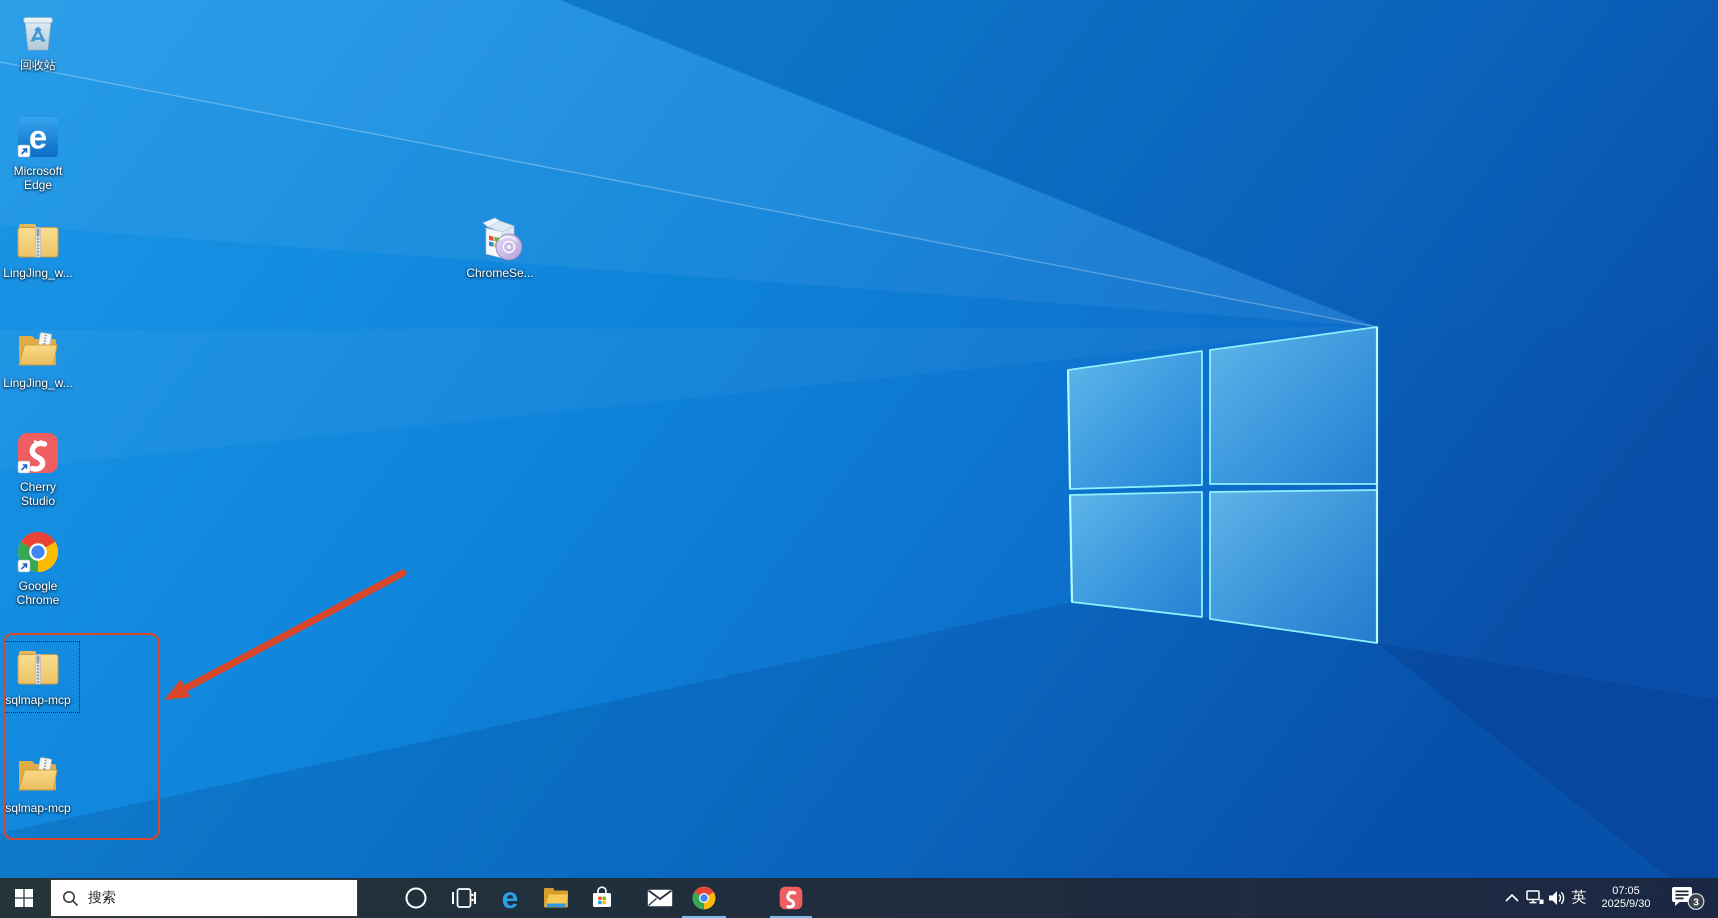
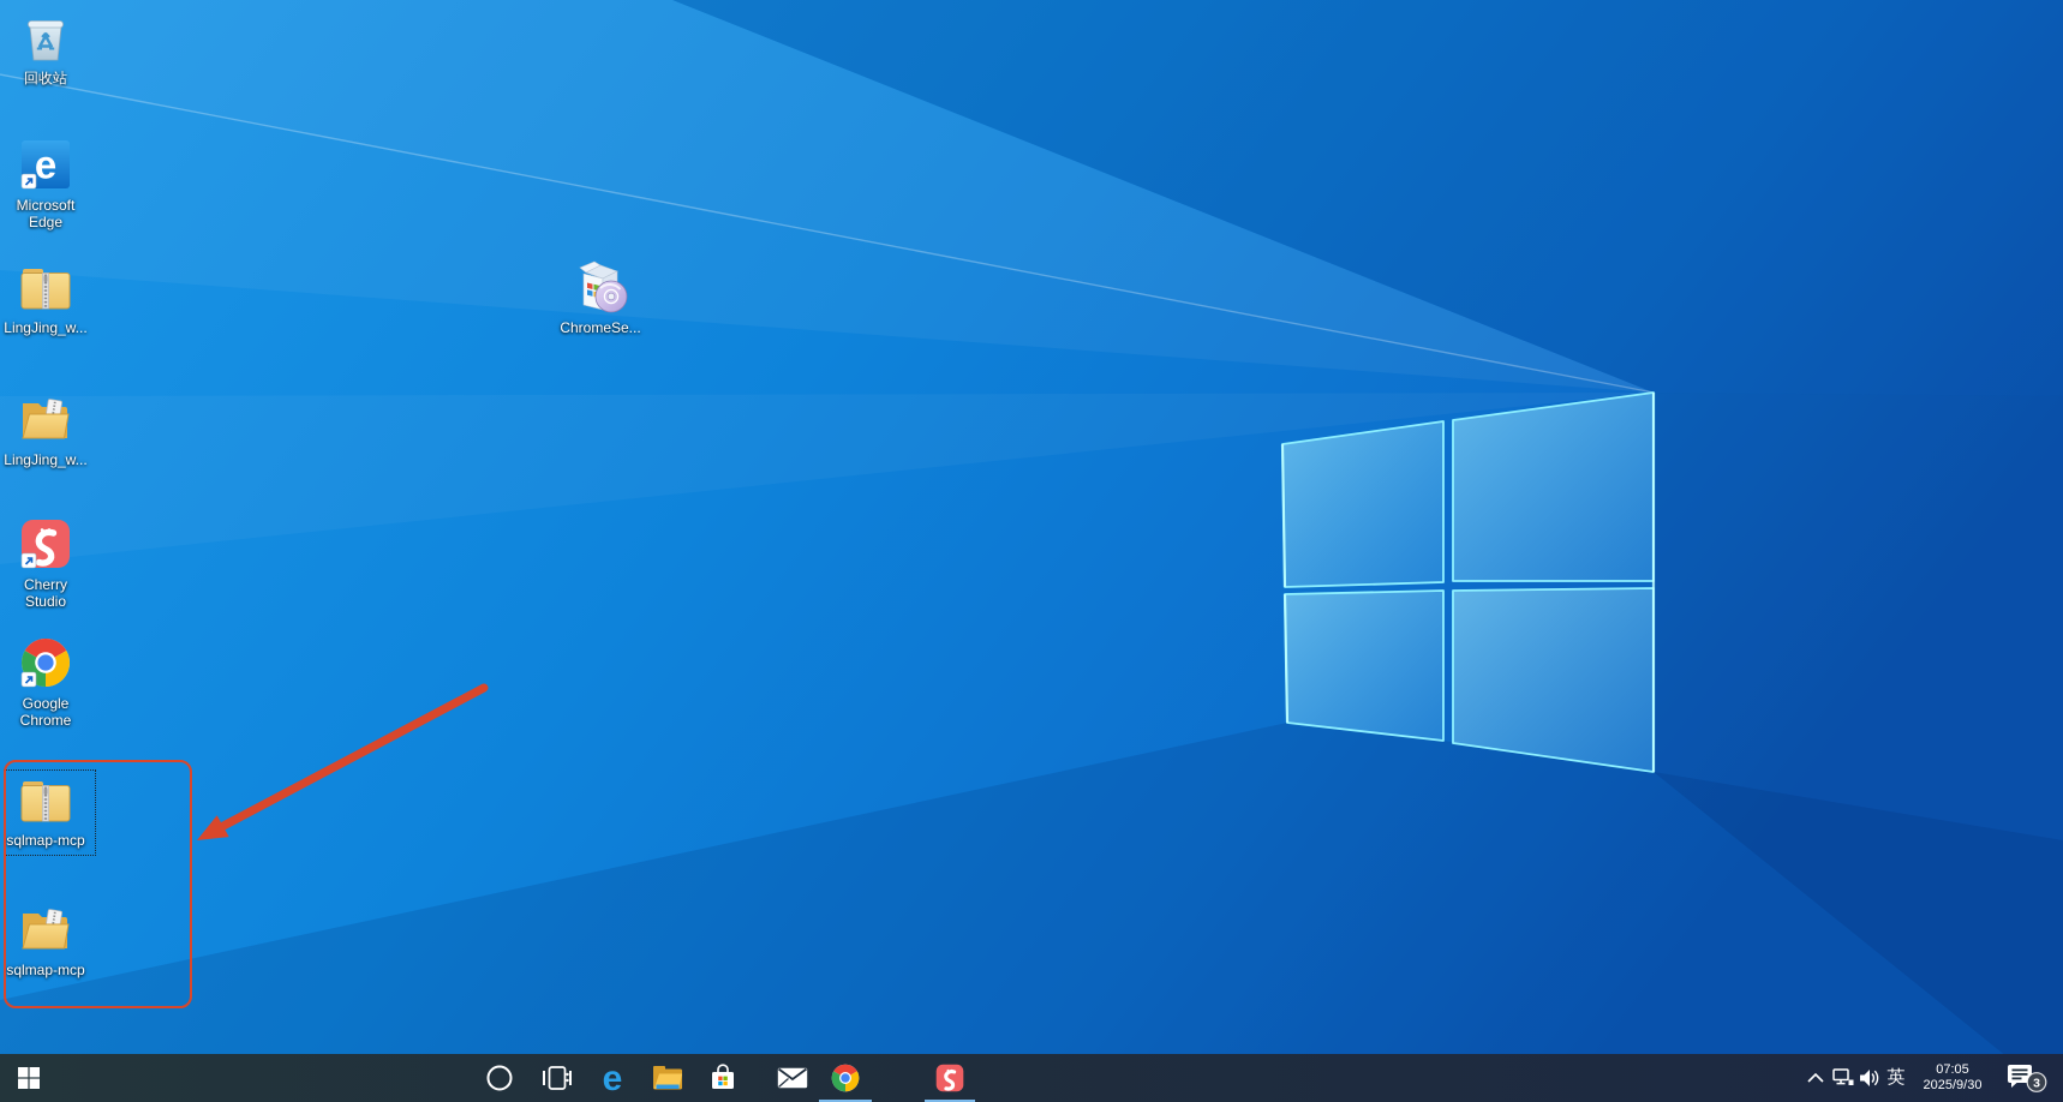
  回收站
  e
  Microsoft
  Edge
  LingJing_w...
  LingJing_w...
  Cherry
  Studio
  Google
  Chrome
  sqlmap-mcp
  sqlmap-mcp
  ChromeSe...
- 搜索
  e
  英
  07:05
  2025/9/30
  3
